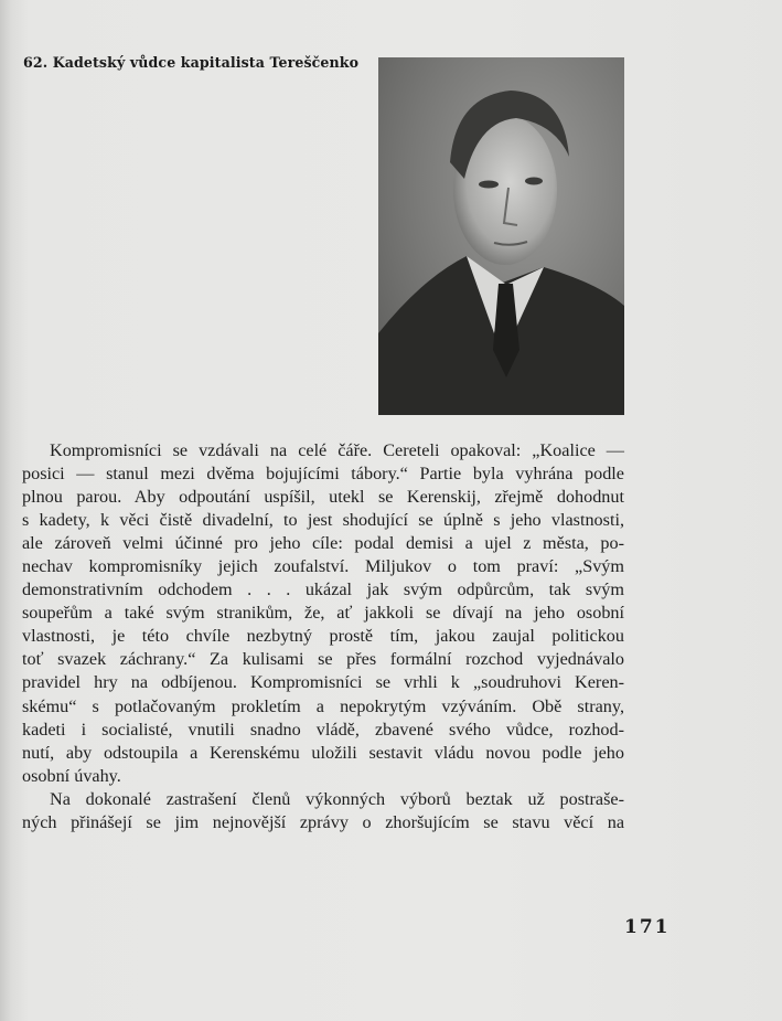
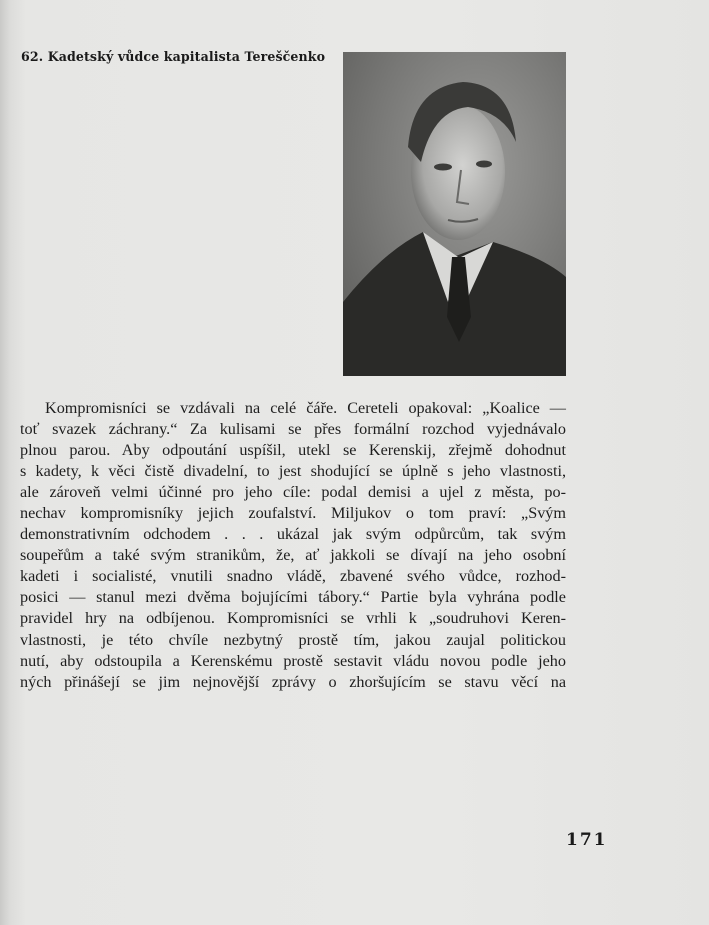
  62. Kadetský vůdce kapitalista Tereščenko
  Kompromisníci se vzdávali na celé čáře. Cereteli opakoval: „Koalice —
- posici — stanul mezi dvěma bojujícími tábory.“ Partie byla vyhrána podle
+ toť svazek záchrany.“ Za kulisami se přes formální rozchod vyjednávalo
  plnou parou. Aby odpoutání uspíšil, utekl se Kerenskij, zřejmě dohodnut
  s kadety, k věci čistě divadelní, to jest shodující se úplně s jeho vlastnosti,
  ale zároveň velmi účinné pro jeho cíle: podal demisi a ujel z města, po-
  nechav kompromisníky jejich zoufalství. Miljukov o tom praví: „Svým
  demonstrativním odchodem . . . ukázal jak svým odpůrcům, tak svým
  soupeřům a také svým stranikům, že, ať jakkoli se dívají na jeho osobní
- vlastnosti, je této chvíle nezbytný prostě tím, jakou zaujal politickou
+ kadeti i socialisté, vnutili snadno vládě, zbavené svého vůdce, rozhod-
- toť svazek záchrany.“ Za kulisami se přes formální rozchod vyjednávalo
+ posici — stanul mezi dvěma bojujícími tábory.“ Partie byla vyhrána podle
  pravidel hry na odbíjenou. Kompromisníci se vrhli k „soudruhovi Keren-
- skému“ s potlačovaným prokletím a nepokrytým vzýváním. Obě strany,
- kadeti i socialisté, vnutili snadno vládě, zbavené svého vůdce, rozhod-
+ vlastnosti, je této chvíle nezbytný prostě tím, jakou zaujal politickou
- nutí, aby odstoupila a Kerenskému uložili sestavit vládu novou podle jeho
+ nutí, aby odstoupila a Kerenskému prostě sestavit vládu novou podle jeho
- osobní úvahy.
- Na dokonalé zastrašení členů výkonných výborů beztak už postraše-
  ných přinášejí se jim nejnovější zprávy o zhoršujícím se stavu věcí na
  171
